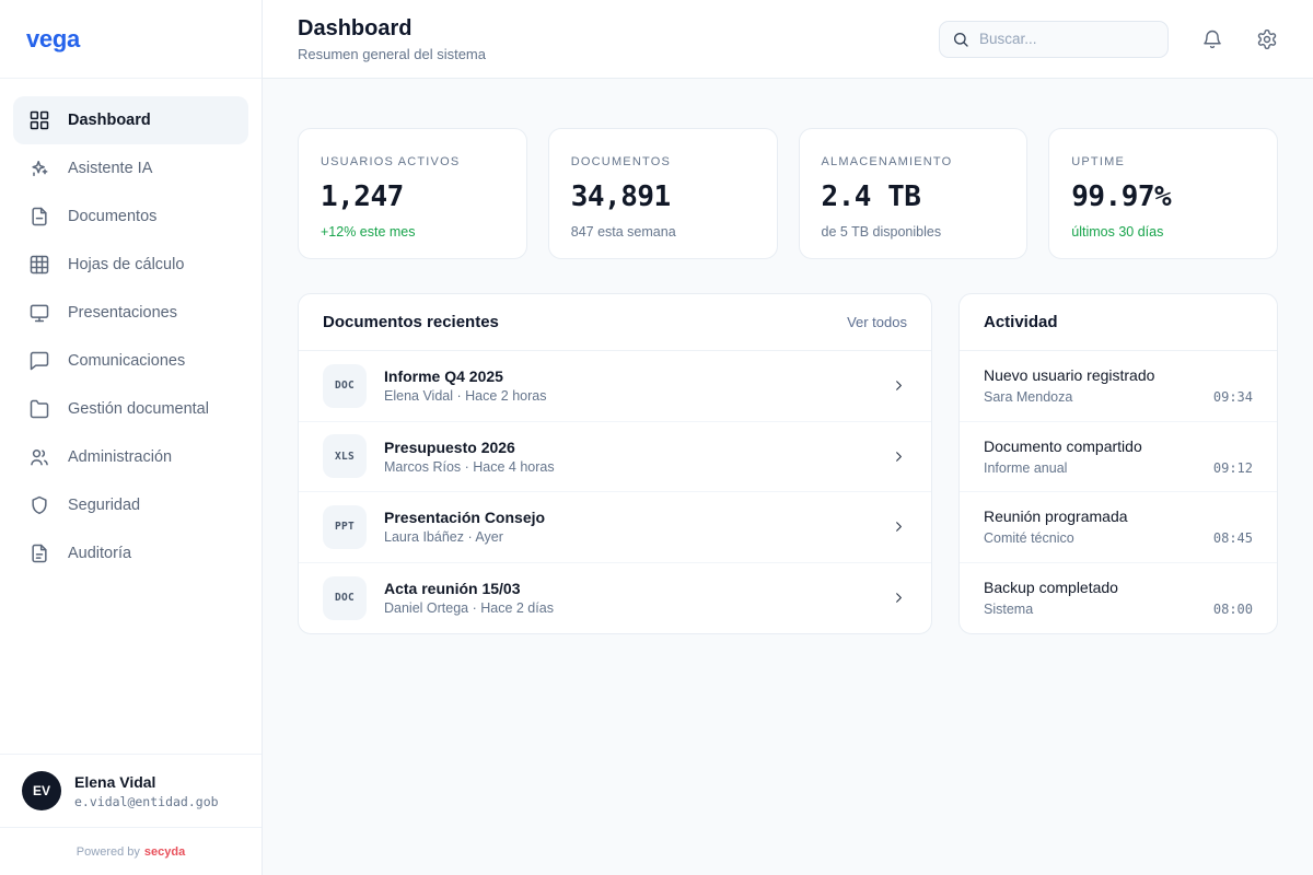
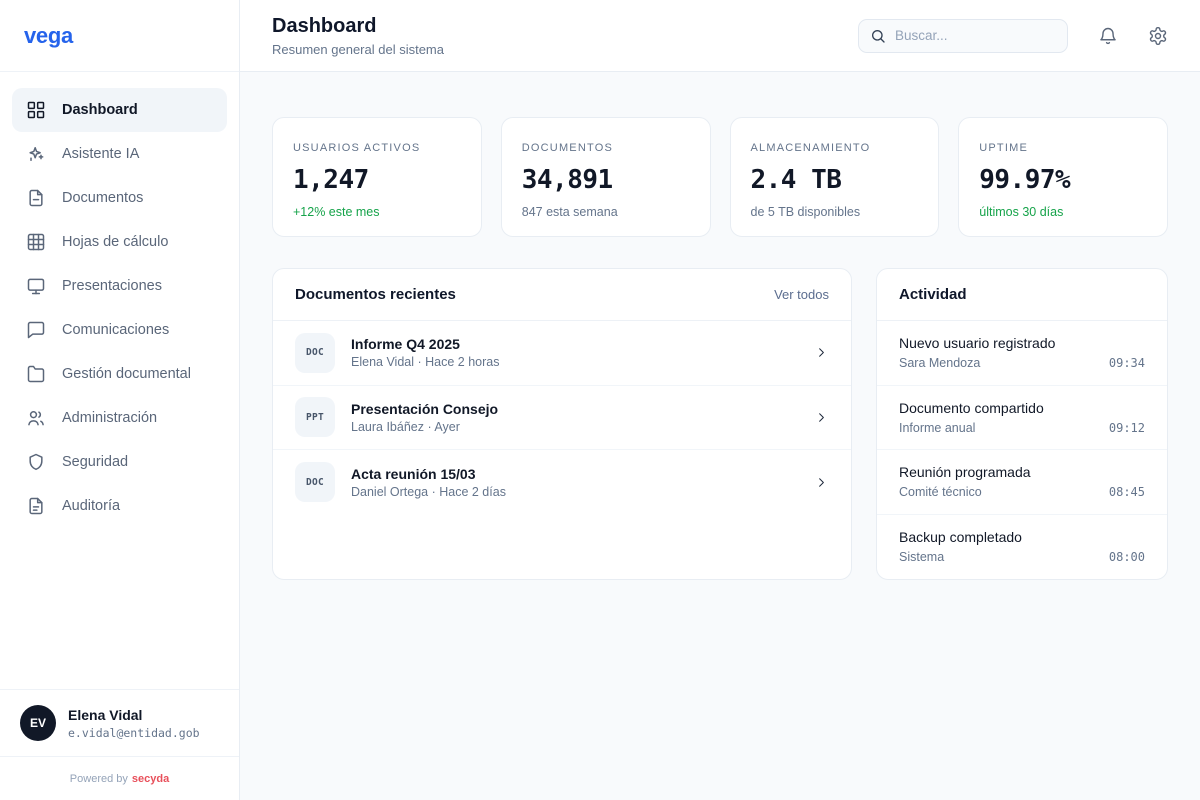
  vega
  Dashboard
  Asistente IA
  Documentos
  Hojas de cálculo
  Presentaciones
  Comunicaciones
  Gestión documental
  Administración
  Seguridad
  Auditoría
  EV
  Elena Vidal
  e.vidal@entidad.gob
  Powered by
  secyda
  Dashboard
  Resumen general del sistema
  Buscar...
  USUARIOS ACTIVOS
  1,247
  +12% este mes
  DOCUMENTOS
  34,891
  847 esta semana
  ALMACENAMIENTO
  2.4 TB
  de 5 TB disponibles
  UPTIME
  99.97%
  últimos 30 días
  Documentos recientes
  Ver todos
  DOC
  Informe Q4 2025
  Elena Vidal · Hace 2 horas
- XLS
- Presupuesto 2026
- Marcos Ríos · Hace 4 horas
  PPT
  Presentación Consejo
  Laura Ibáñez · Ayer
  DOC
  Acta reunión 15/03
  Daniel Ortega · Hace 2 días
  Actividad
  Nuevo usuario registrado
  Sara Mendoza
  09:34
  Documento compartido
  Informe anual
  09:12
  Reunión programada
  Comité técnico
  08:45
  Backup completado
  Sistema
  08:00
